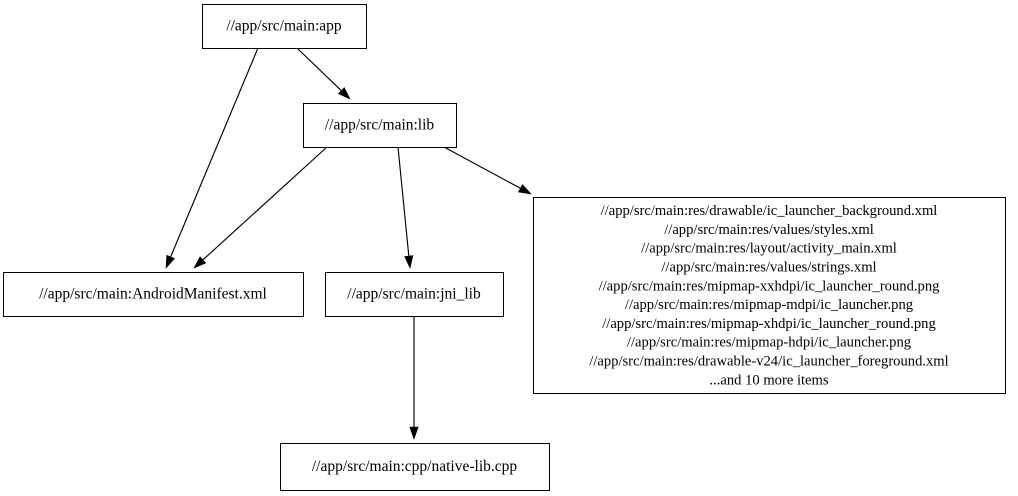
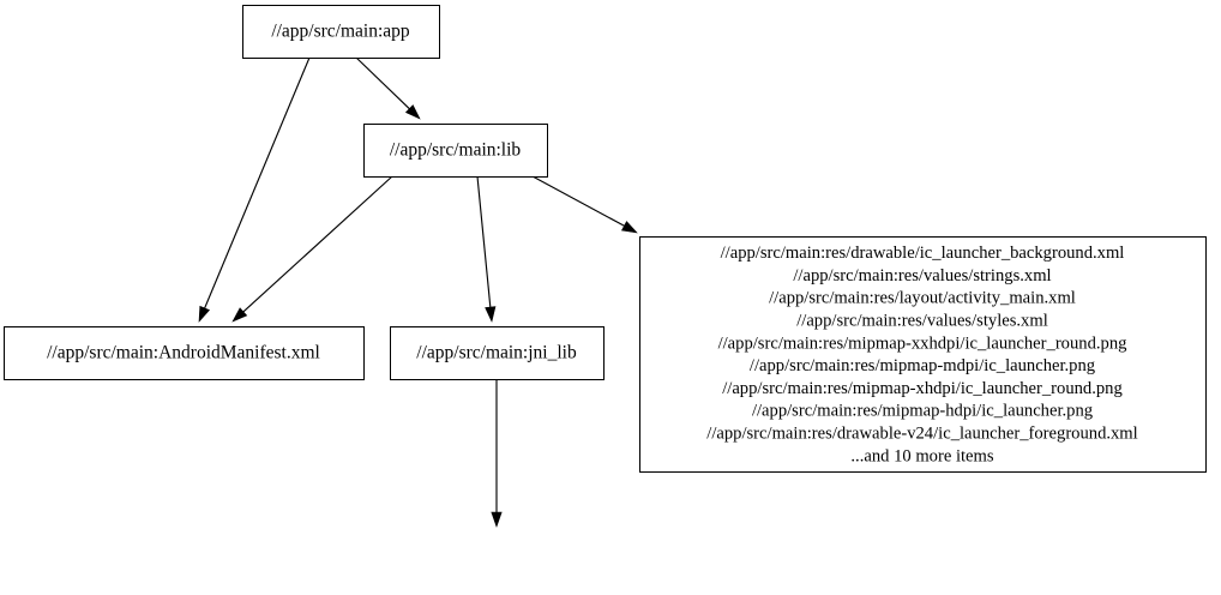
  //app/src/main:app
  //app/src/main:lib
  //app/src/main:AndroidManifest.xml
  //app/src/main:jni_lib
  //app/src/main:res/drawable/ic_launcher_background.xml
- //app/src/main:res/values/styles.xml
+ //app/src/main:res/values/strings.xml
  //app/src/main:res/layout/activity_main.xml
- //app/src/main:res/values/strings.xml
+ //app/src/main:res/values/styles.xml
  //app/src/main:res/mipmap-xxhdpi/ic_launcher_round.png
  //app/src/main:res/mipmap-mdpi/ic_launcher.png
  //app/src/main:res/mipmap-xhdpi/ic_launcher_round.png
  //app/src/main:res/mipmap-hdpi/ic_launcher.png
  //app/src/main:res/drawable-v24/ic_launcher_foreground.xml
  ...and 10 more items
- //app/src/main:cpp/native-lib.cpp
